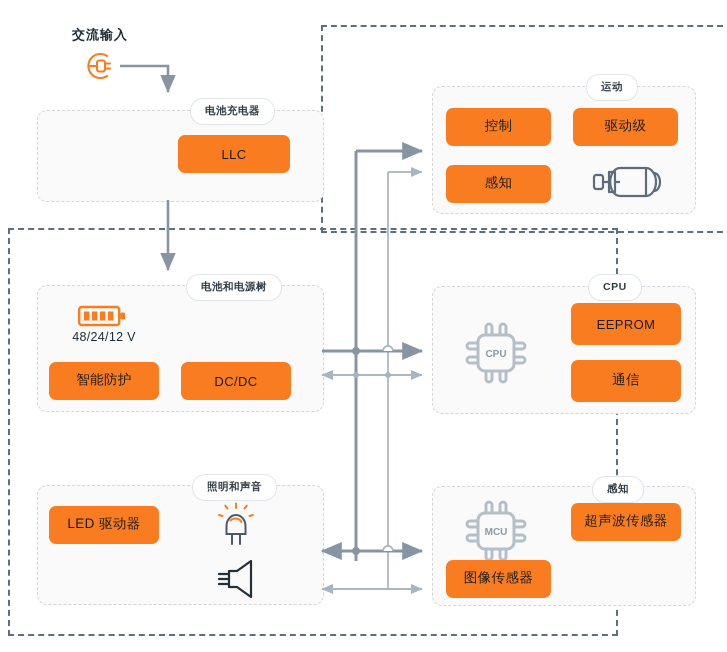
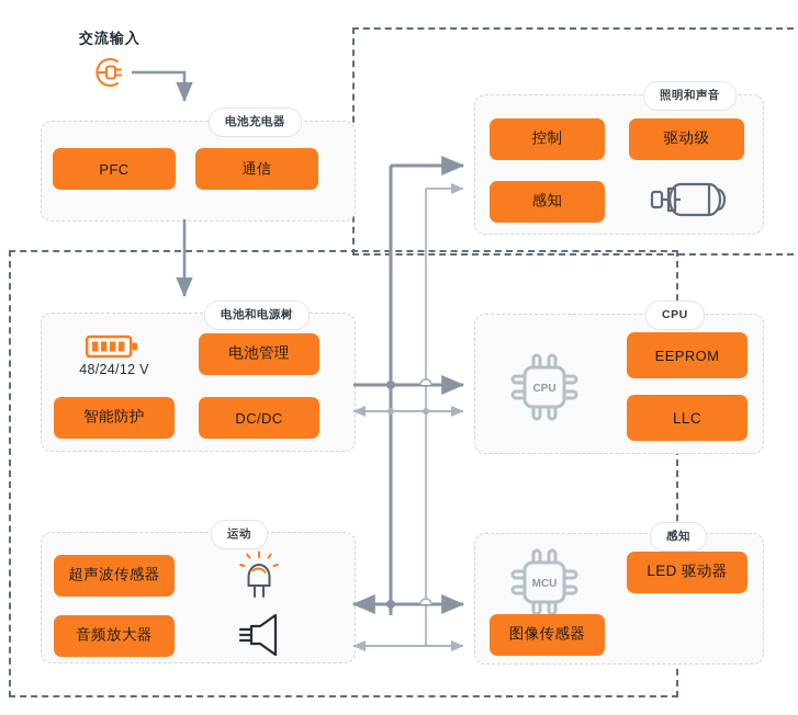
  交流输入
  电池充电器
+ PFC
- LLC
+ 通信
  电池和电源树
  48/24/12 V
+ 电池管理
  智能防护
  DC/DC
- 照明和声音
+ 运动
- LED 驱动器
+ 超声波传感器
+ 音频放大器
- 运动
+ 照明和声音
  控制
  驱动级
  感知
  CPU
  CPU
  EEPROM
- 通信
+ LLC
  感知
  MCU
- 超声波传感器
+ LED 驱动器
  图像传感器
